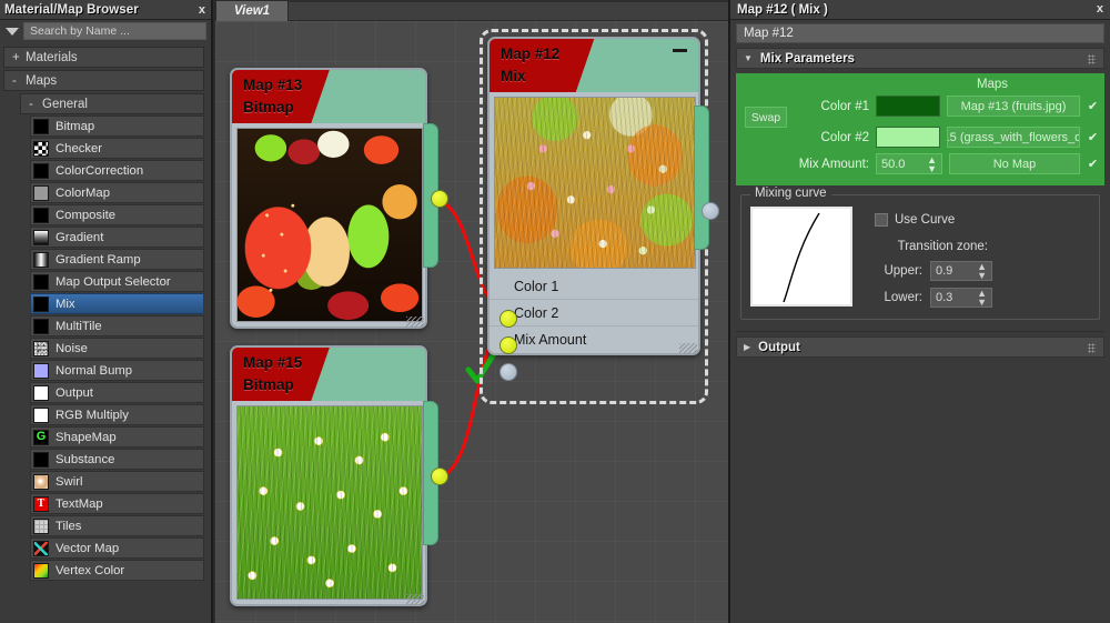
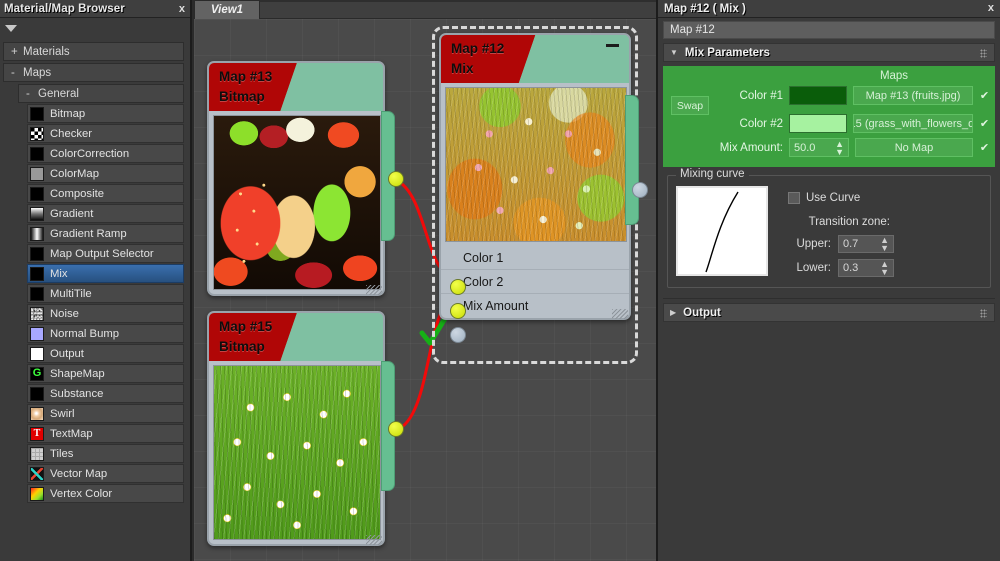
  Material/Map Browser
  x
- Search by Name ...
  +
  Materials
  -
  Maps
  -
  General
  Bitmap
  Checker
  ColorCorrection
  ColorMap
  Composite
  Gradient
  Gradient Ramp
  Map Output Selector
  Mix
  MultiTile
  Noise
  Normal Bump
  Output
- RGB Multiply
  G
  ShapeMap
  Substance
  Swirl
  T
  TextMap
  Tiles
  Vector Map
  Vertex Color
  View1
  Map #13
  Bitmap
  Map #15
  Bitmap
  Map #12
  Mix
  Color 1
  Color 2
  Mix Amount
  Map #12 ( Mix )
  x
  Map #12
  ▼
  Mix Parameters
  Maps
  Color #1
  Map #13 (fruits.jpg)
  ✔
  Swap
  Color #2
  15 (grass_with_flowers_d
  ✔
  Mix Amount:
  50.0
  ▲
  ▼
  No Map
  ✔
  Mixing curve
  Use Curve
  Transition zone:
  Upper:
- 0.9
+ 0.7
  ▲
  ▼
  Lower:
  0.3
  ▲
  ▼
  ▶
  Output
